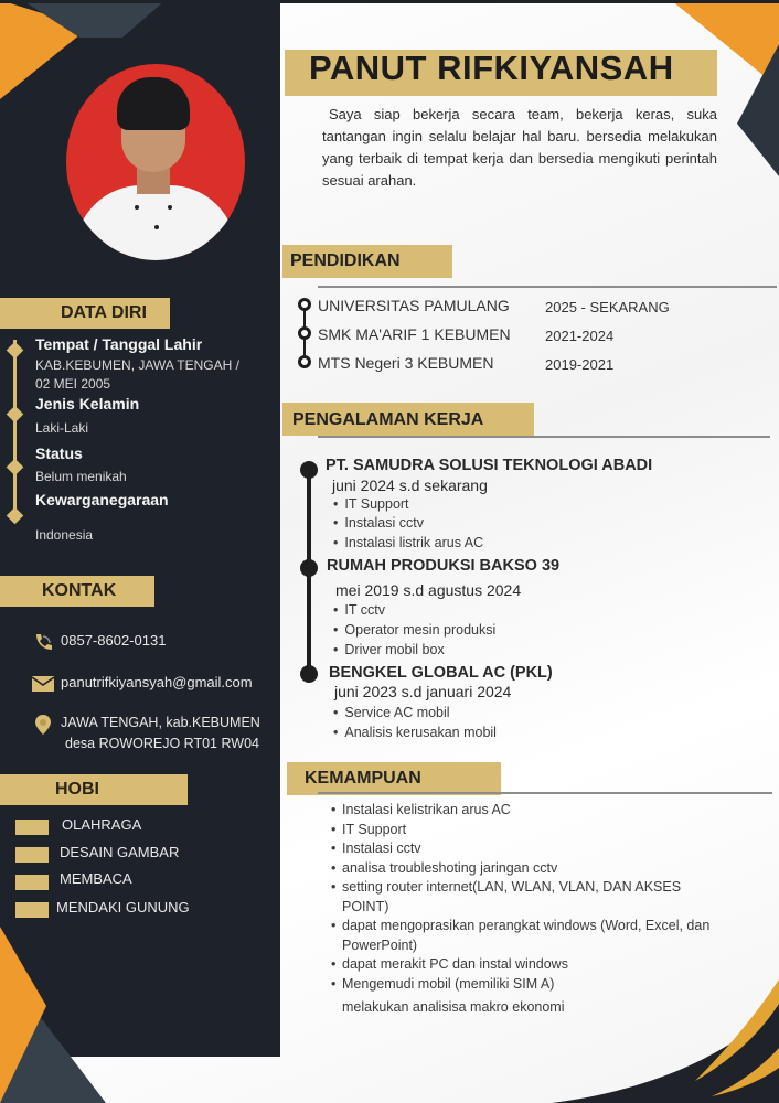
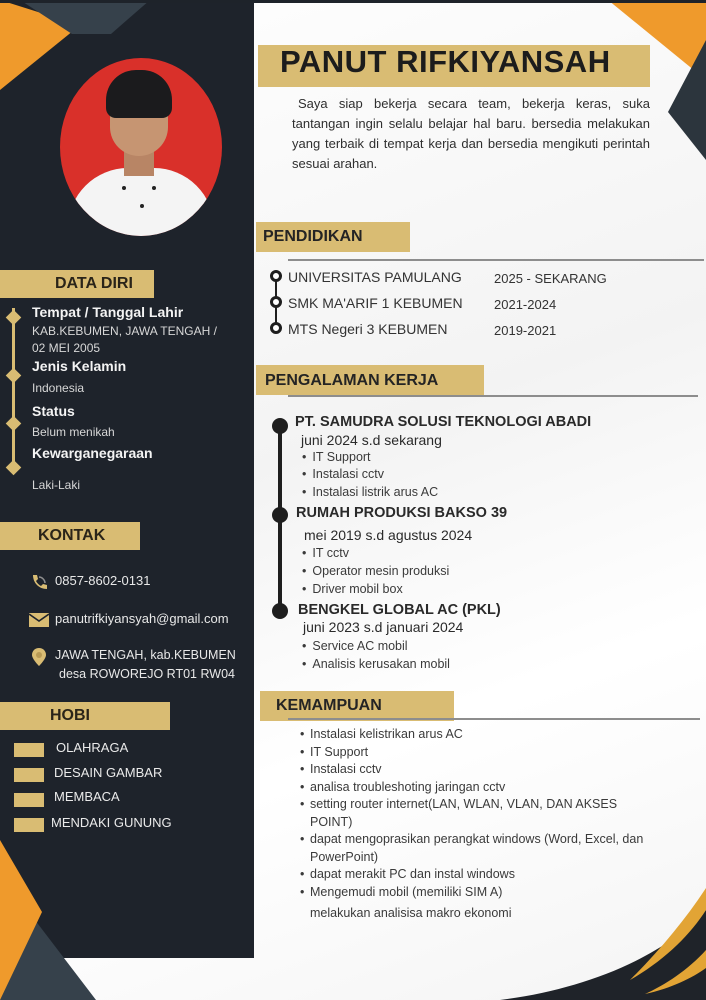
  DATA DIRI
  Tempat / Tanggal Lahir
  KAB.KEBUMEN, JAWA TENGAH /
  02 MEI 2005
  Jenis Kelamin
- Laki-Laki
+ Indonesia
  Status
  Belum menikah
  Kewarganegaraan
- Indonesia
+ Laki-Laki
  KONTAK
  0857-8602-0131
  panutrifkiyansyah@gmail.com
  JAWA TENGAH, kab.KEBUMEN
  desa ROWOREJO RT01 RW04
  HOBI
  OLAHRAGA
  DESAIN GAMBAR
  MEMBACA
  MENDAKI GUNUNG
  PANUT RIFKIYANSAH
  Saya siap bekerja secara team, bekerja keras, suka tantangan ingin selalu belajar hal baru. bersedia melakukan yang terbaik di tempat kerja dan bersedia mengikuti perintah sesuai arahan.
  PENDIDIKAN
  UNIVERSITAS PAMULANG
  2025 - SEKARANG
  SMK MA'ARIF 1 KEBUMEN
  2021-2024
  MTS Negeri 3 KEBUMEN
  2019-2021
  PENGALAMAN KERJA
  PT. SAMUDRA SOLUSI TEKNOLOGI ABADI
  juni 2024 s.d sekarang
  IT Support
  Instalasi cctv
  Instalasi listrik arus AC
  RUMAH PRODUKSI BAKSO 39
  mei 2019 s.d agustus 2024
  IT cctv
  Operator mesin produksi
  Driver mobil box
  BENGKEL GLOBAL AC (PKL)
  juni 2023 s.d januari 2024
  Service AC mobil
  Analisis kerusakan mobil
  KEMAMPUAN
  Instalasi kelistrikan arus AC
  IT Support
  Instalasi cctv
  analisa troubleshoting jaringan cctv
  setting router internet(LAN, WLAN, VLAN, DAN AKSES POINT)
  dapat mengoprasikan perangkat windows (Word, Excel, dan PowerPoint)
  dapat merakit PC dan instal windows
  Mengemudi mobil (memiliki SIM A)
  melakukan analisisa makro ekonomi
